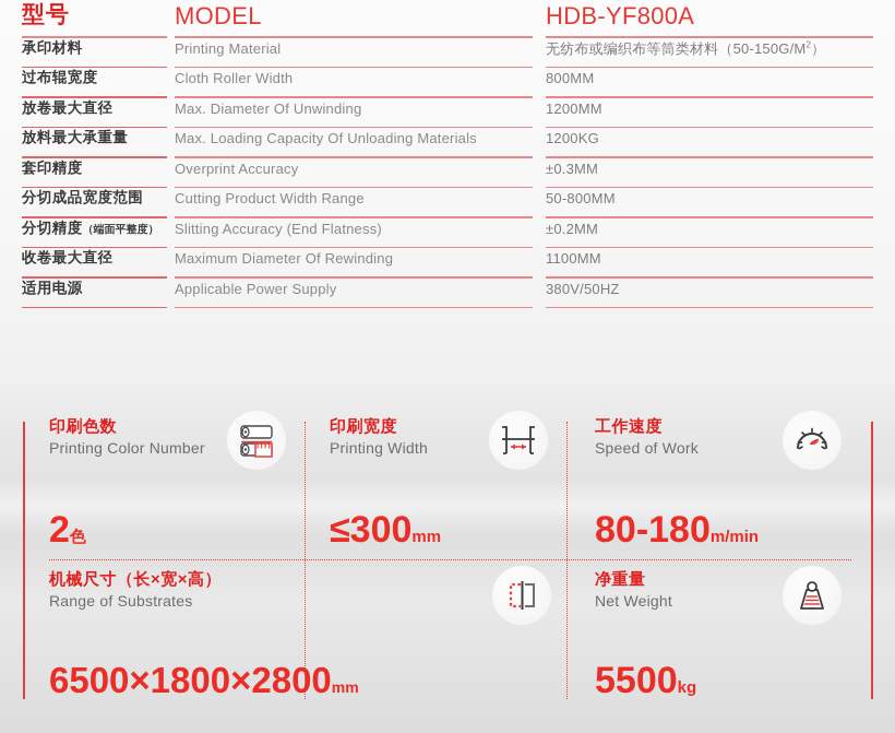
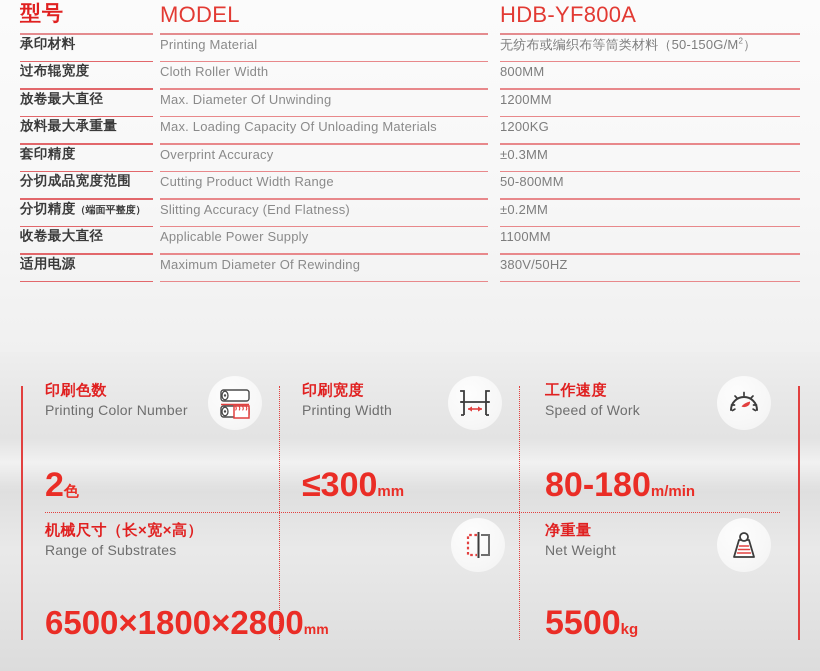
  型号
  MODEL
  HDB-YF800A
  承印材料
  Printing Material
  无纺布或编织布等筒类材料（50-150G/M2）
  过布辊宽度
  Cloth Roller Width
  800MM
  放卷最大直径
  Max. Diameter Of Unwinding
  1200MM
  放料最大承重量
  Max. Loading Capacity Of Unloading Materials
  1200KG
  套印精度
  Overprint Accuracy
  ±0.3MM
  分切成品宽度范围
  Cutting Product Width Range
  50-800MM
  分切精度（端面平整度）
  Slitting Accuracy (End Flatness)
  ±0.2MM
  收卷最大直径
- Maximum Diameter Of Rewinding
+ Applicable Power Supply
  1100MM
  适用电源
- Applicable Power Supply
+ Maximum Diameter Of Rewinding
  380V/50HZ
  印刷色数
  Printing Color Number
  2色
  印刷宽度
  Printing Width
  ≤300mm
  工作速度
  Speed of Work
  80-180m/min
  机械尺寸（长×宽×高）
  Range of Substrates
  6500×1800×2800mm
  净重量
  Net Weight
  5500kg
